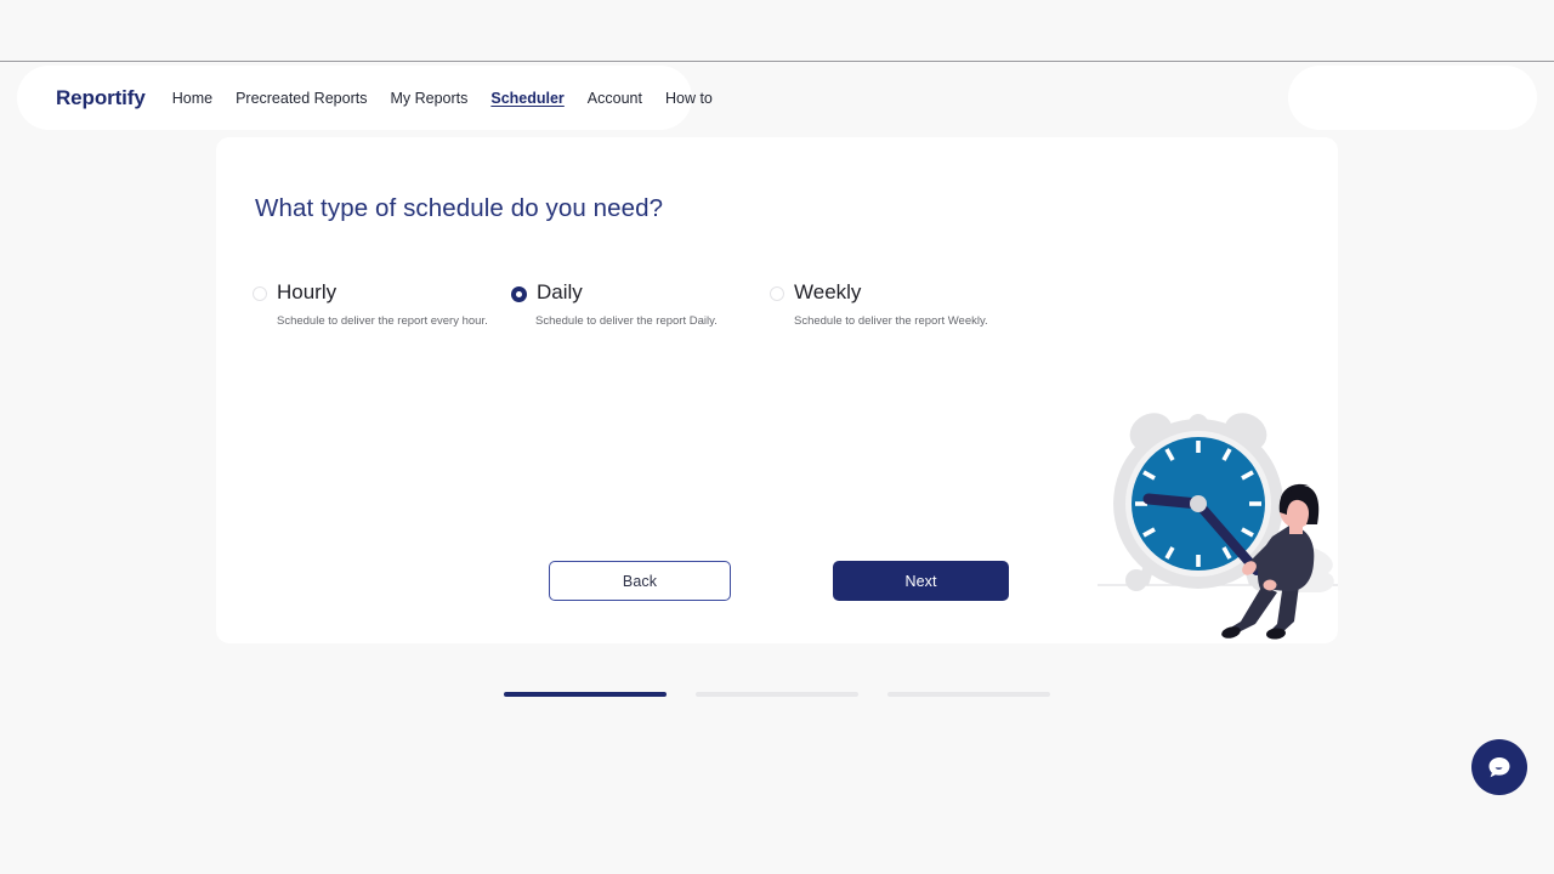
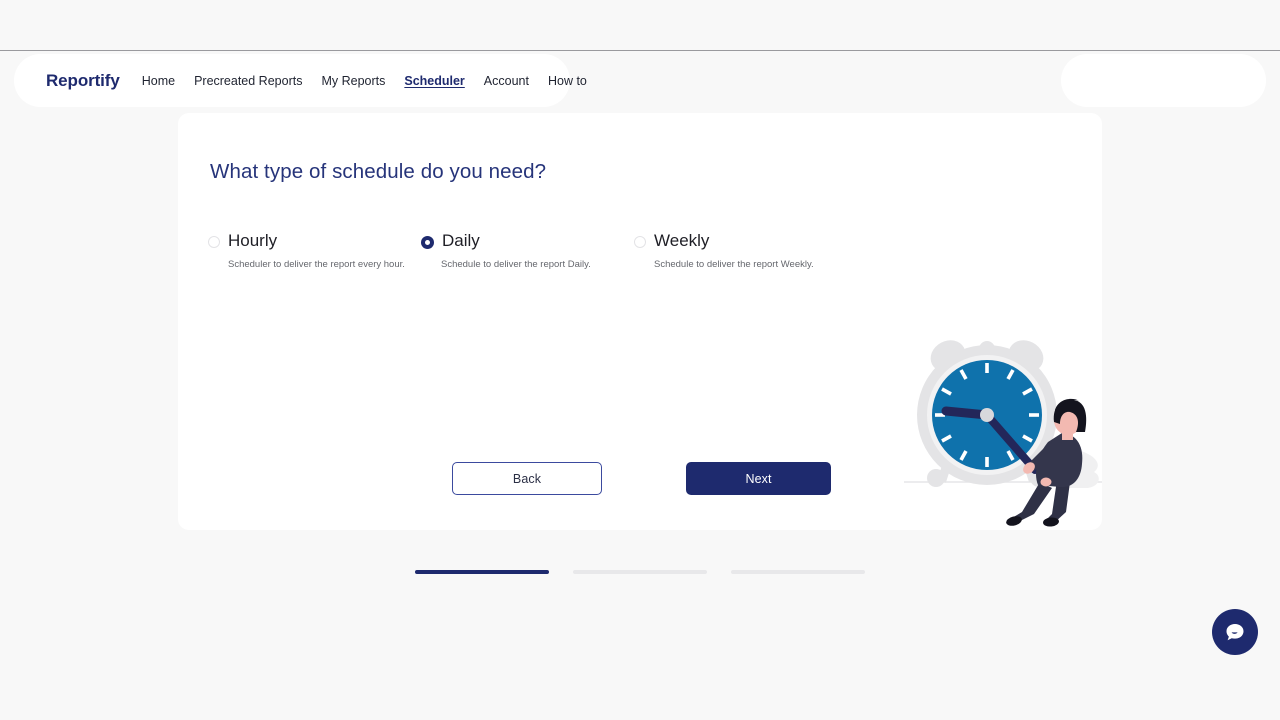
  Reportify
  Home
  Precreated Reports
  My Reports
  Scheduler
  Account
  How to
  What type of schedule do you need?
  Hourly
- Schedule to deliver the report every hour.
+ Scheduler to deliver the report every hour.
  Daily
  Schedule to deliver the report Daily.
  Weekly
  Schedule to deliver the report Weekly.
  Back
  Next
